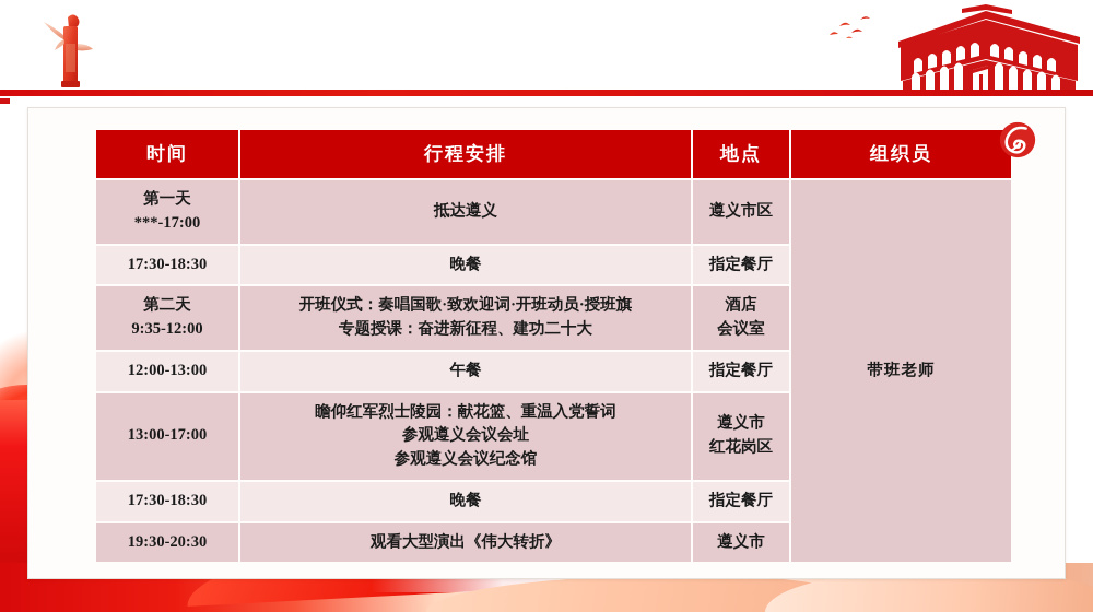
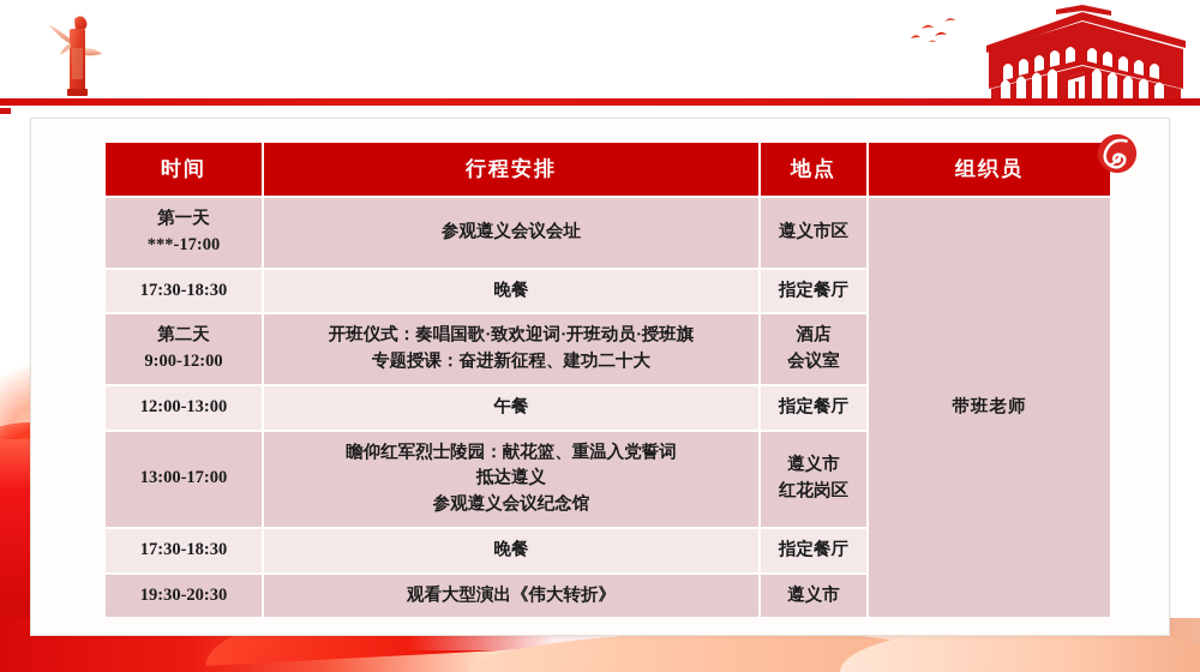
  时间	行程安排	地点	组织员
- 第一天***-17:00	抵达遵义	遵义市区	带班老师
+ 第一天***-17:00	参观遵义会议会址	遵义市区	带班老师
  17:30-18:30	晚餐	指定餐厅
- 第二天9:35-12:00	开班仪式：奏唱国歌·致欢迎词·开班动员·授班旗专题授课：奋进新征程、建功二十大	酒店会议室
+ 第二天9:00-12:00	开班仪式：奏唱国歌·致欢迎词·开班动员·授班旗专题授课：奋进新征程、建功二十大	酒店会议室
  12:00-13:00	午餐	指定餐厅
- 13:00-17:00	瞻仰红军烈士陵园：献花篮、重温入党誓词参观遵义会议会址参观遵义会议纪念馆	遵义市红花岗区
+ 13:00-17:00	瞻仰红军烈士陵园：献花篮、重温入党誓词抵达遵义参观遵义会议纪念馆	遵义市红花岗区
  17:30-18:30	晚餐	指定餐厅
  19:30-20:30	观看大型演出《伟大转折》	遵义市
